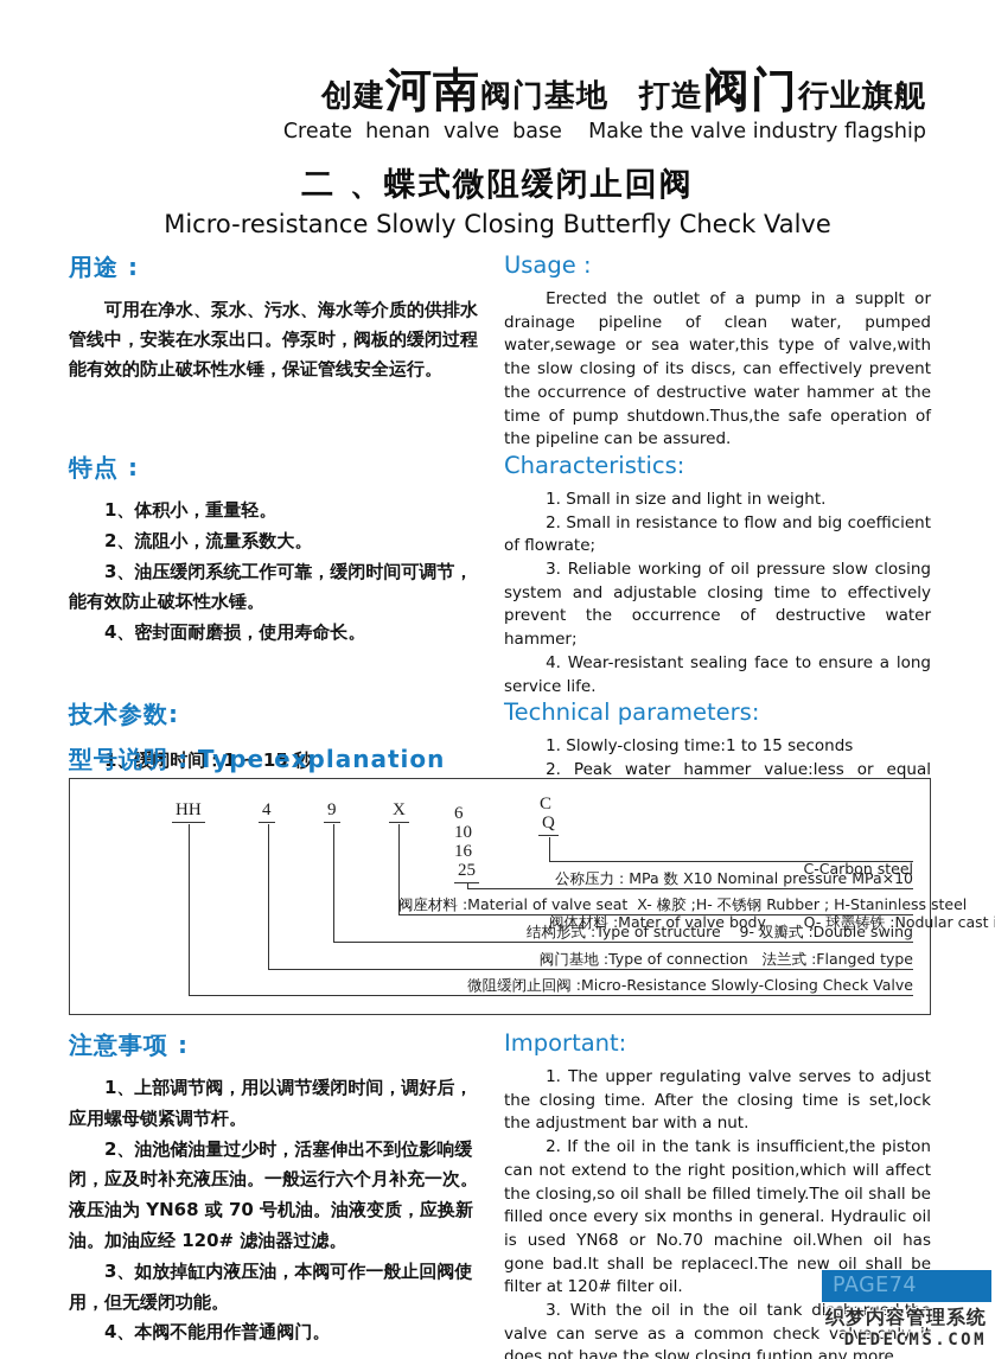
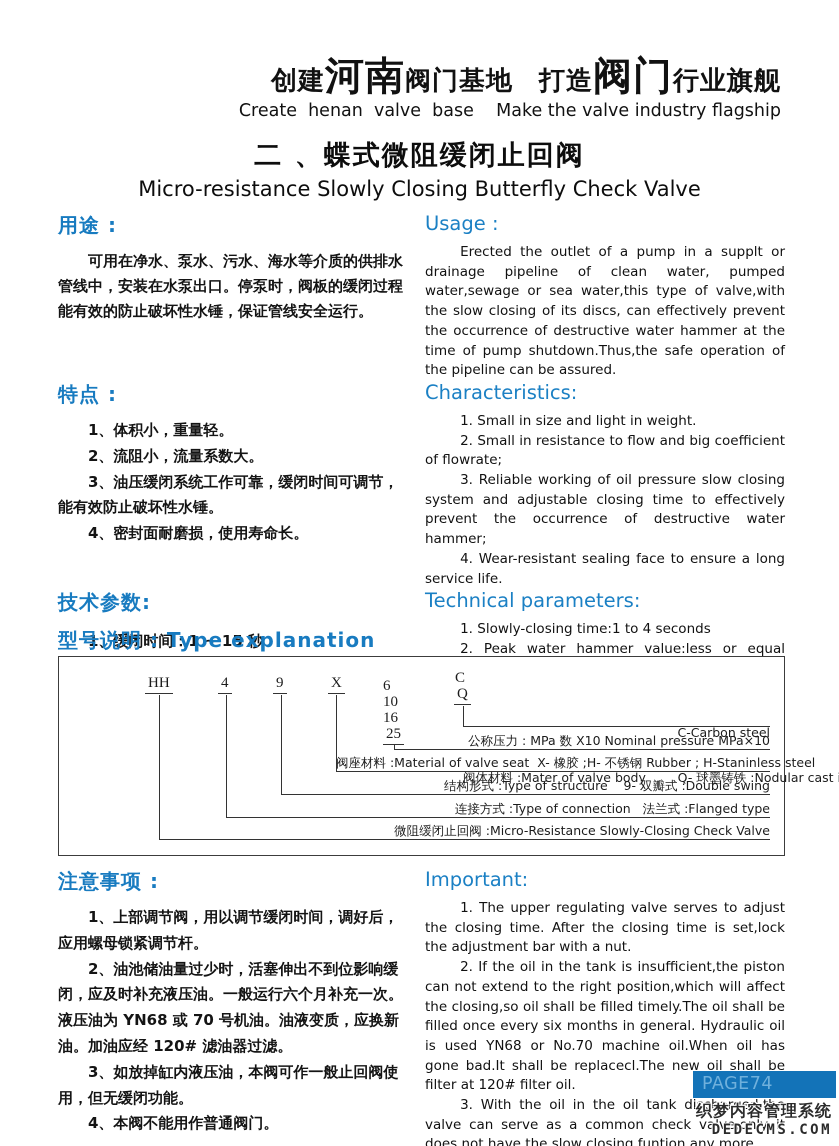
  创建河南阀门基地 打造阀门行业旗舰
  Create henan valve base Make the valve industry flagship
  二 、蝶式微阻缓闭止回阀
  Micro-resistance Slowly Closing Butterfly Check Valve
  用途 :
  可用在净水、泵水、污水、海水等介质的供排水管线中，安装在水泵出口。停泵时，阀板的缓闭过程能有效的防止破坏性水锤，保证管线安全运行。
  Usage :
  Erected the outlet of a pump in a supplt or drainage pipeline of clean water, pumped water,sewage or sea water,this type of valve,with the slow closing of its discs, can effectively prevent the occurrence of destructive water hammer at the time of pump shutdown.Thus,the safe operation of the pipeline can be assured.
  特点 :
  1、体积小，重量轻。
  2、流阻小，流量系数大。
  3、油压缓闭系统工作可靠，缓闭时间可调节，能有效防止破坏性水锤。
  4、密封面耐磨损，使用寿命长。
  Characteristics:
  1. Small in size and light in weight.
  2. Small in resistance to flow and big coefficient of flowrate;
  3. Reliable working of oil pressure slow closing system and adjustable closing time to effectively prevent the occurrence of destructive water hammer;
  4. Wear-resistant sealing face to ensure a long service life.
  技术参数:
  1、缓闭时间：1 ~ 15 秒
  Technical parameters:
- 1. Slowly-closing time:1 to 15 seconds
+ 1. Slowly-closing time:1 to 4 seconds
  2. Peak water hammer value:less or equal
  型号说明 : Type explanation
  HH
  4
  9
  X
  6
  10
  16
  25
  C
  Q
  C-Carbon steel
  阀体材料 :Mater of valve body Q- 球墨铸铁 :Nodular cast
  公称压力 : MPa 数 X10 Nominal pressure MPa×10
  阀座材料 :Material of valve seat X- 橡胶 ;H- 不锈钢 Rubber ; H-Staninless steel
  结构形式 :Type of structure 9- 双瓣式 :Double swing
- 阀门基地 :Type of connection 法兰式 :Flanged type
+ 连接方式 :Type of connection 法兰式 :Flanged type
  微阻缓闭止回阀 :Micro-Resistance Slowly-Closing Check Valve
  注意事项 :
  1、上部调节阀，用以调节缓闭时间，调好后，应用螺母锁紧调节杆。
  2、油池储油量过少时，活塞伸出不到位影响缓闭，应及时补充液压油。一般运行六个月补充一次。液压油为 YN68 或 70 号机油。油液变质，应换新油。加油应经 120# 滤油器过滤。
  3、如放掉缸内液压油，本阀可作一般止回阀使用，但无缓闭功能。
  4、本阀不能用作普通阀门。
  Important:
  1. The upper regulating valve serves to adjust the closing time. After the closing time is set,lock the adjustment bar with a nut.
  2. If the oil in the tank is insufficient,the piston can not extend to the right position,which will affect the closing,so oil shall be filled timely.The oil shall be filled once every six months in general. Hydraulic oil is used YN68 or No.70 machine oil.When oil has gone bad.It shall be replacecl.The new oil shall be filter at 120# filter oil.
  3. With the oil in the oil tank discharged,the valve can serve as a common check valve,only it does not have the slow closing funtion any more.
  PAGE74
  织梦内容管理系统
  DEDECMS.COM
